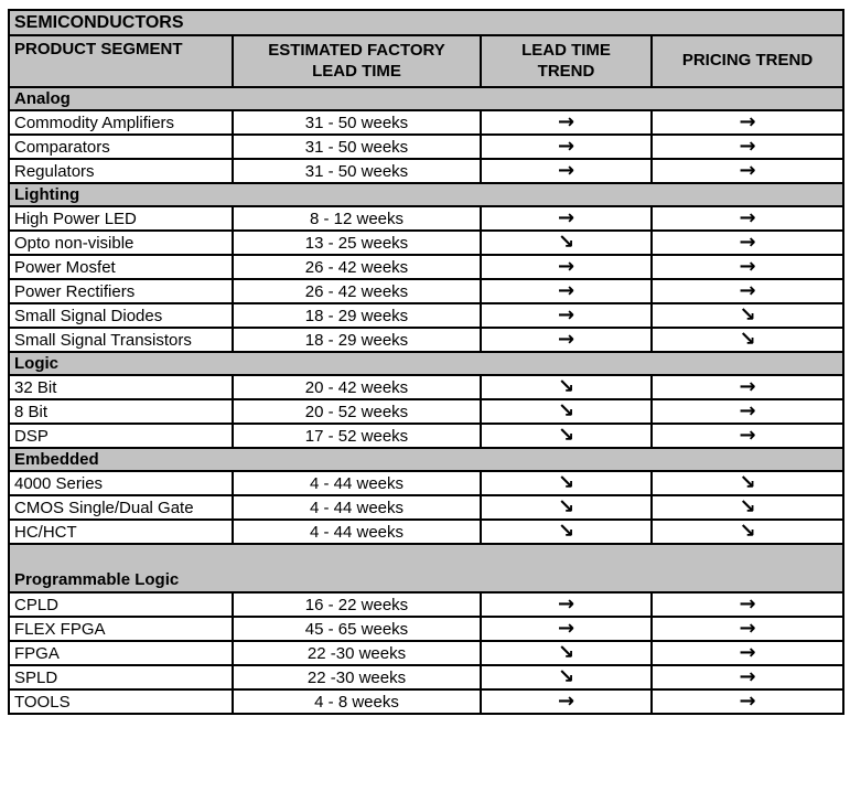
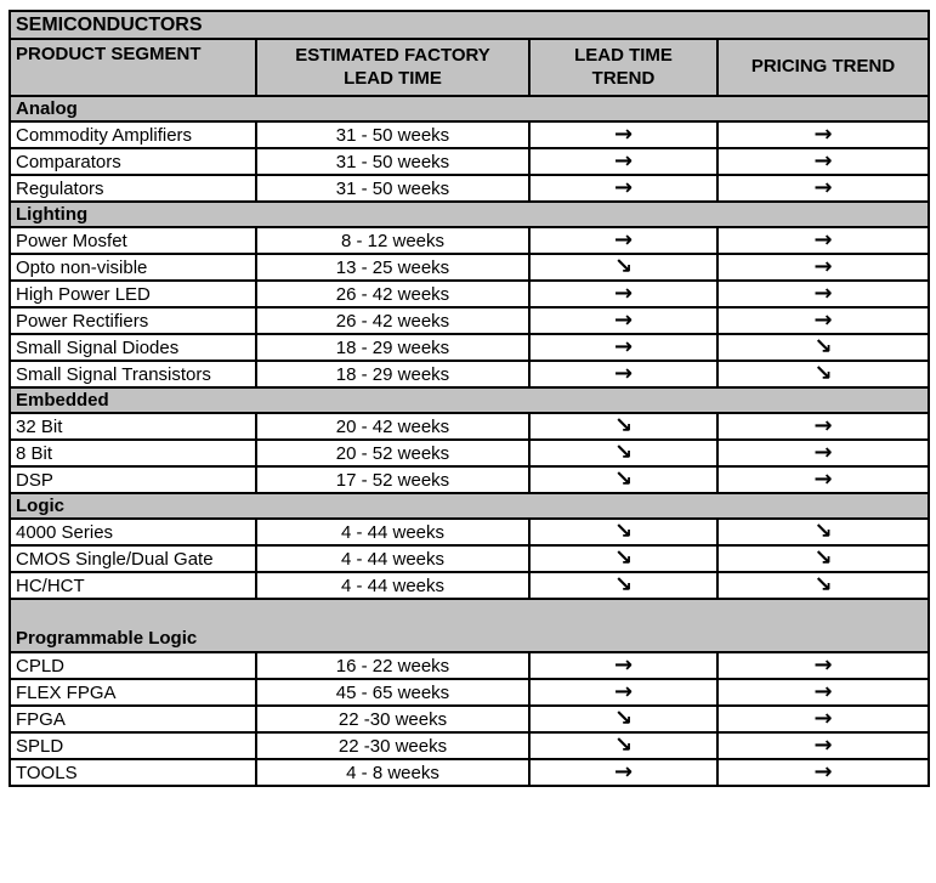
  SEMICONDUCTORS
  PRODUCT SEGMENT	ESTIMATED FACTORY LEAD TIME	LEAD TIME TREND	PRICING TREND
  Analog
  Commodity Amplifiers	31 - 50 weeks	→	→
  Comparators	31 - 50 weeks	→	→
  Regulators	31 - 50 weeks	→	→
  Lighting
- High Power LED	8 - 12 weeks	→	→
+ Power Mosfet	8 - 12 weeks	→	→
  Opto non-visible	13 - 25 weeks	↘	→
- Power Mosfet	26 - 42 weeks	→	→
+ High Power LED	26 - 42 weeks	→	→
  Power Rectifiers	26 - 42 weeks	→	→
  Small Signal Diodes	18 - 29 weeks	→	↘
  Small Signal Transistors	18 - 29 weeks	→	↘
- Logic
+ Embedded
  32 Bit	20 - 42 weeks	↘	→
  8 Bit	20 - 52 weeks	↘	→
  DSP	17 - 52 weeks	↘	→
- Embedded
+ Logic
  4000 Series	4 - 44 weeks	↘	↘
  CMOS Single/Dual Gate	4 - 44 weeks	↘	↘
  HC/HCT	4 - 44 weeks	↘	↘
  Programmable Logic
  CPLD	16 - 22 weeks	→	→
  FLEX FPGA	45 - 65 weeks	→	→
  FPGA	22 -30 weeks	↘	→
  SPLD	22 -30 weeks	↘	→
  TOOLS	4 - 8 weeks	→	→
